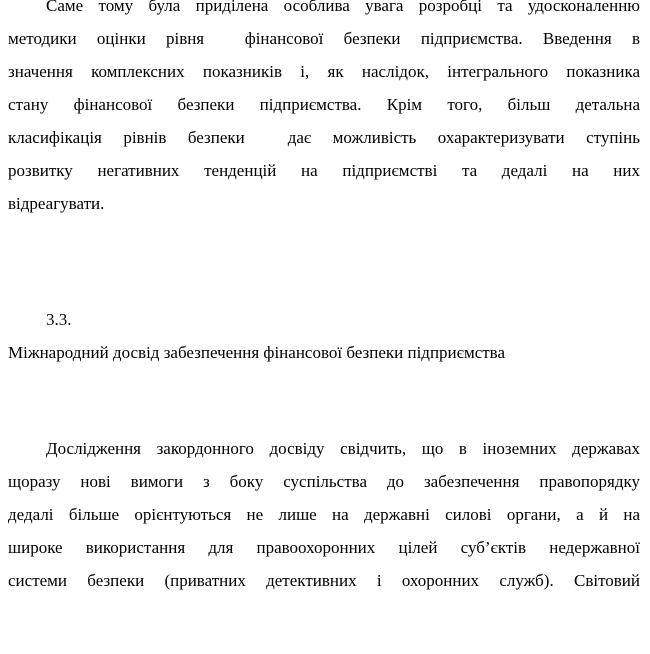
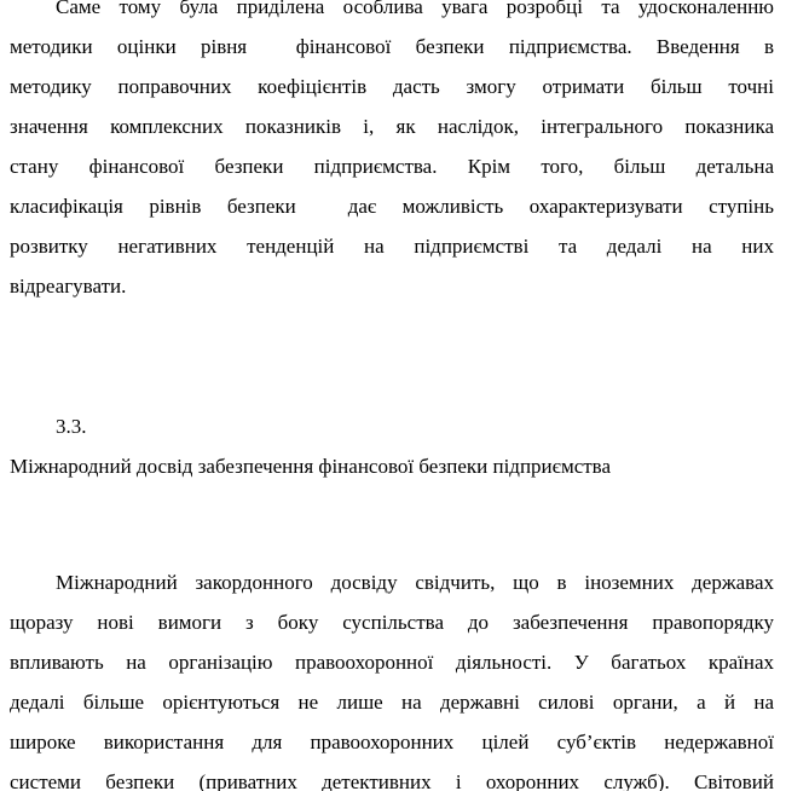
  Саме тому була приділена особлива увага розробці та удосконаленню
  методики оцінки рівня фінансової безпеки підприємства. Введення в
+ методику поправочних коефіцієнтів дасть змогу отримати більш точні
  значення комплексних показників і, як наслідок, інтегрального показника
  стану фінансової безпеки підприємства. Крім того, більш детальна
  класифікація рівнів безпеки дає можливість охарактеризувати ступінь
  розвитку негативних тенденцій на підприємстві та дедалі на них
  відреагувати.
  3.3.
  Міжнародний досвід забезпечення фінансової безпеки підприємства
- Дослідження закордонного досвіду свідчить, що в іноземних державах
+ Міжнародний закордонного досвіду свідчить, що в іноземних державах
  щоразу нові вимоги з боку суспільства до забезпечення правопорядку
+ впливають на організацію правоохоронної діяльності. У багатьох країнах
  дедалі більше орієнтуються не лише на державні силові органи, а й на
  широке використання для правоохоронних цілей суб’єктів недержавної
  системи безпеки (приватних детективних і охоронних служб). Світовий
